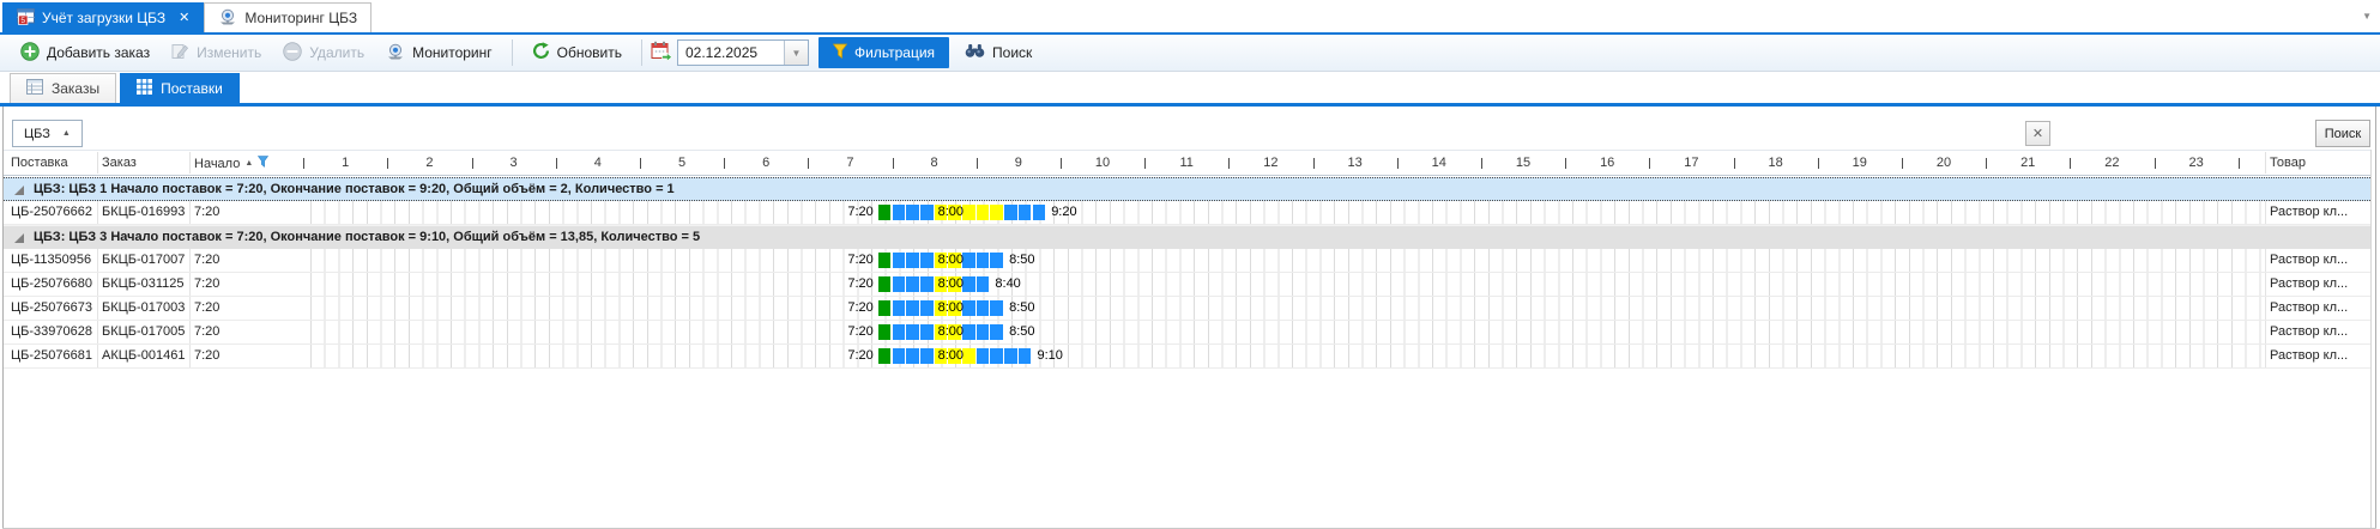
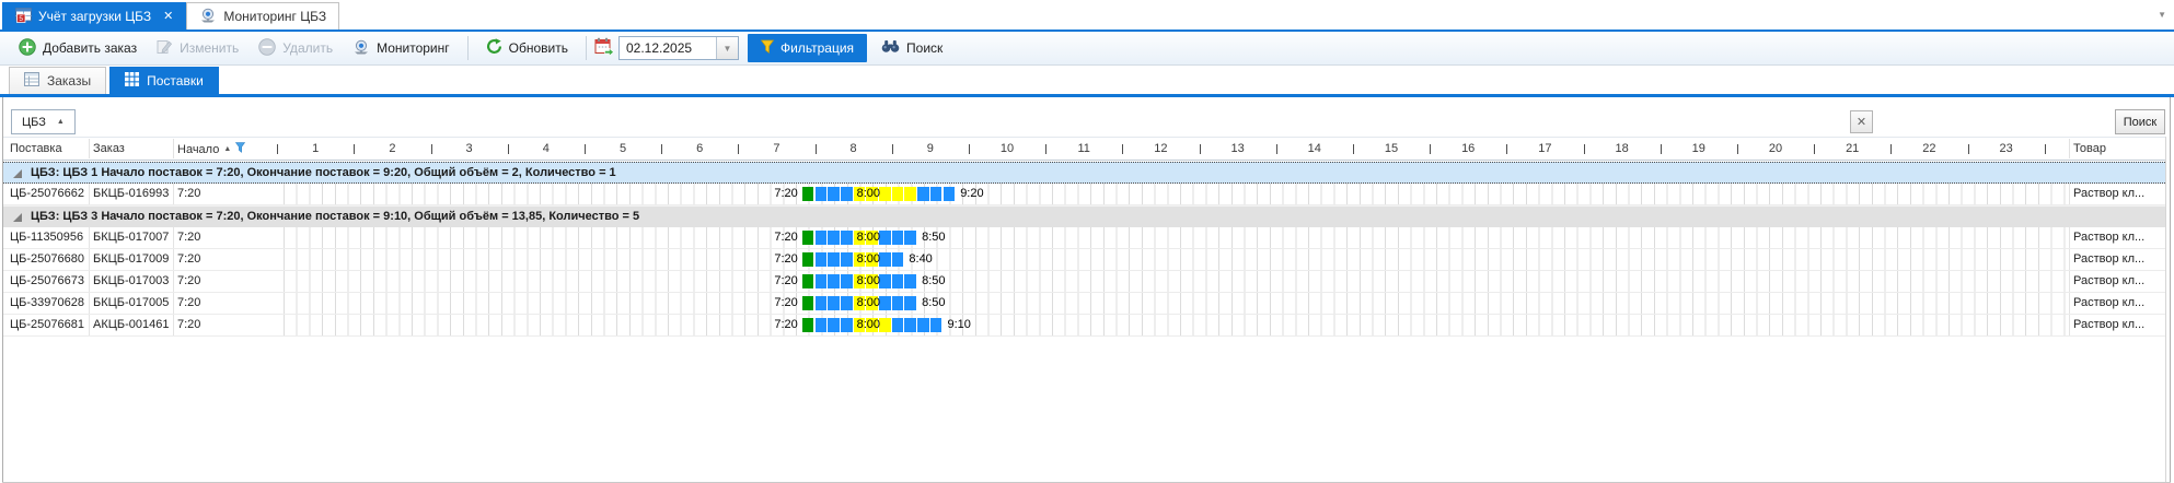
  Учёт загрузки ЦБЗ
  ✕
  Мониторинг ЦБЗ
  ▼
  Добавить заказ
  Изменить
  Удалить
  Мониторинг
  Обновить
  02.12.2025
  ▼
  Фильтрация
  Поиск
  Заказы
  Поставки
  ЦБЗ
  ✕
  Поиск
  Поставка
  Заказ
  Начало
  1
  2
  3
  4
  5
  6
  7
  8
  9
  10
  11
  12
  13
  14
  15
  16
  17
  18
  19
  20
  21
  22
  23
  Товар
  ЦБЗ: ЦБЗ 1 Начало поставок = 7:20, Окончание поставок = 9:20, Общий объём = 2, Количество = 1
  ЦБ-25076662
  БКЦБ-016993
  7:20
  7:20
  9:20
  8:00
  Раствор кл...
  ЦБЗ: ЦБЗ 3 Начало поставок = 7:20, Окончание поставок = 9:10, Общий объём = 13,85, Количество = 5
  ЦБ-11350956
  БКЦБ-017007
  7:20
  7:20
  8:50
  8:00
  Раствор кл...
  ЦБ-25076680
- БКЦБ-031125
+ БКЦБ-017009
  7:20
  7:20
  8:40
  8:00
  Раствор кл...
  ЦБ-25076673
  БКЦБ-017003
  7:20
  7:20
  8:50
  8:00
  Раствор кл...
  ЦБ-33970628
  БКЦБ-017005
  7:20
  7:20
  8:50
  8:00
  Раствор кл...
  ЦБ-25076681
  АКЦБ-001461
  7:20
  7:20
  9:10
  8:00
  Раствор кл...
